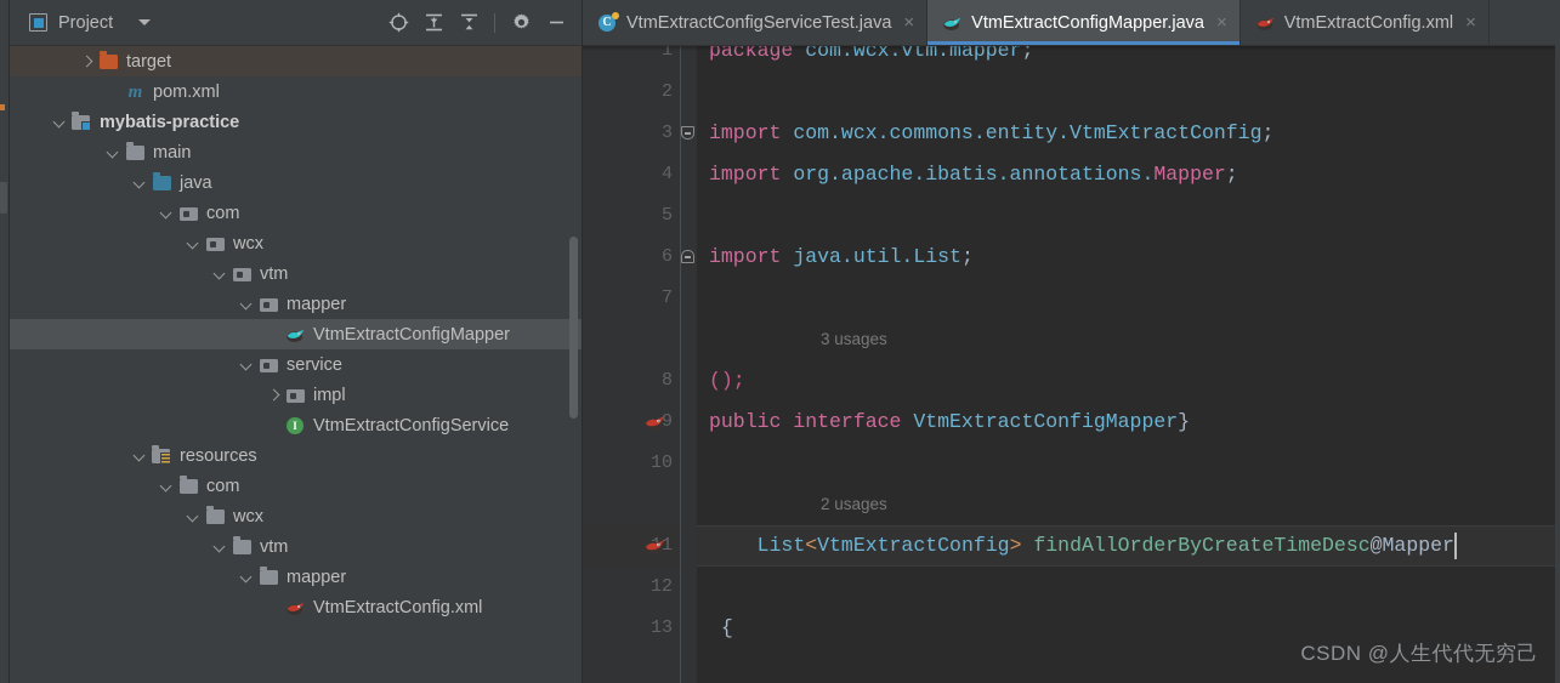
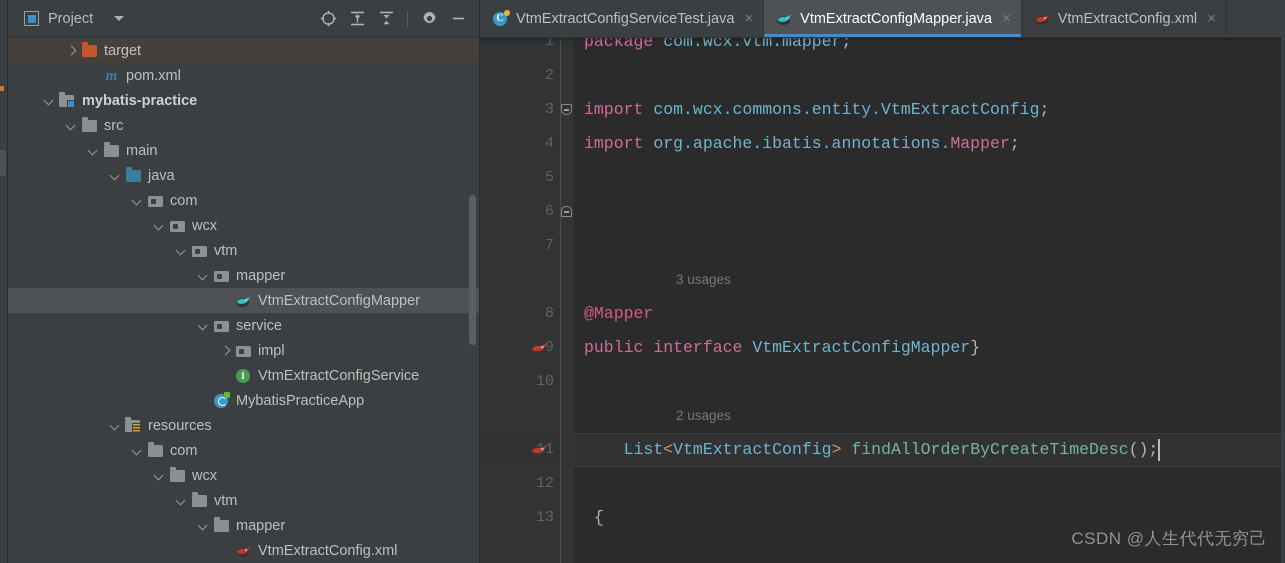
  Project
  target
  m
  pom.xml
  mybatis-practice
+ src
  main
  java
  com
  wcx
  vtm
  mapper
  VtmExtractConfigMapper
  service
  impl
  I
  VtmExtractConfigService
+ MybatisPracticeApp
  resources
  com
  wcx
  vtm
  mapper
  VtmExtractConfig.xml
  C
  VtmExtractConfigServiceTest.java
  ×
  VtmExtractConfigMapper.java
  ×
  VtmExtractConfig.xml
  ×
  2
  3
  4
  5
  6
  7
  8
  9
  10
  12
  13
  import com.wcx.commons.entity.VtmExtractConfig;
  import org.apache.ibatis.annotations.Mapper;
- import java.util.List;
  3 usages
- ();
+ @Mapper
  public interface VtmExtractConfigMapper}
  2 usages
- List<VtmExtractConfig> findAllOrderByCreateTimeDesc@Mapper
+ List<VtmExtractConfig> findAllOrderByCreateTimeDesc();
  {
  CSDN @人生代代无穷己
